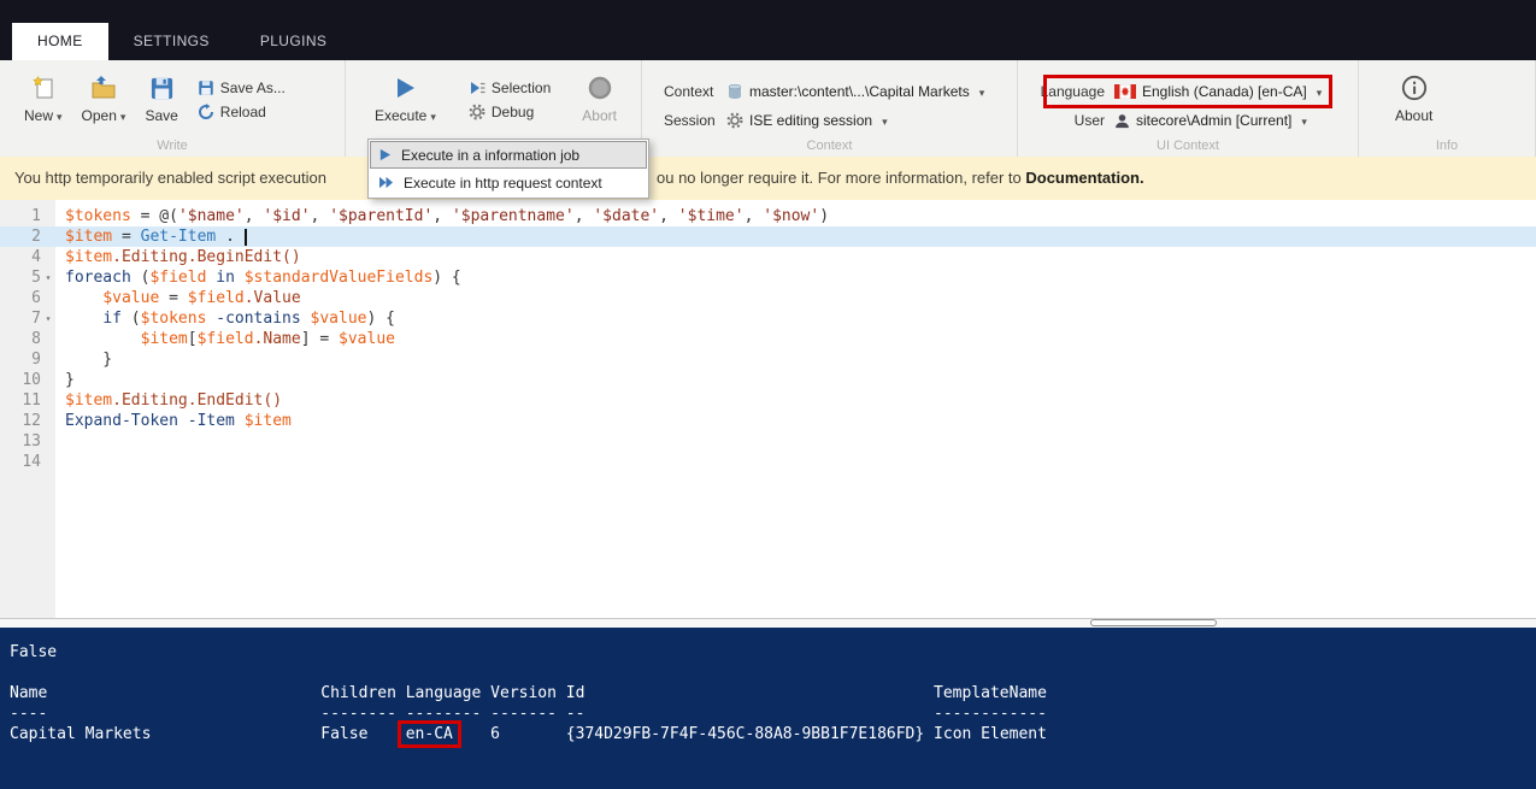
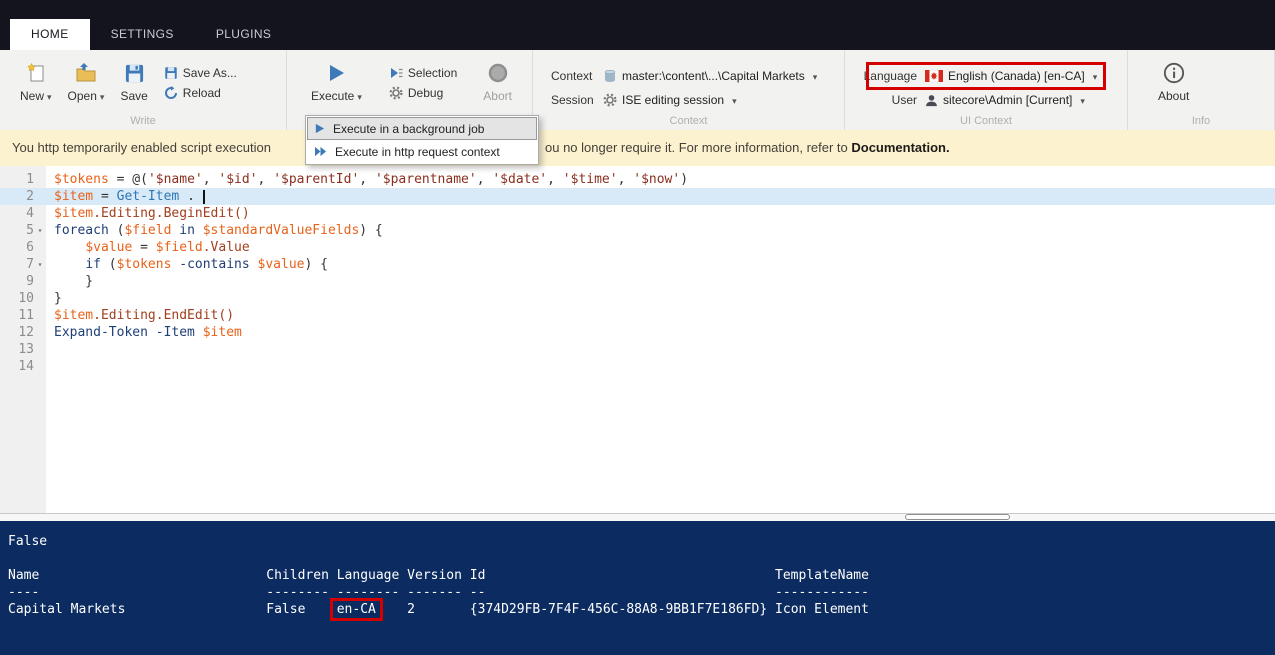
  HOME
  SETTINGS
  PLUGINS
  New
  Open
  Save
  Save As...
  Reload
  Write
  Execute
  Selection
  Debug
  Abort
  Context
  master:\content\...\Capital Markets
  Session
  ISE editing session
  Context
  Language
  English (Canada) [en-CA]
  User
  sitecore\Admin [Current]
  UI Context
  About
  Info
  You http temporarily enabled script execution
  ou no longer require it. For more information, refer to Documentation.
  1
  $tokens = @('$name', '$id', '$parentId', '$parentname', '$date', '$time', '$now')
  2
  $item = Get-Item .
  4
  $item.Editing.BeginEdit()
  5
  ▾
  foreach ($field in $standardValueFields) {
  6
  $value = $field.Value
  7
  ▾
  if ($tokens -contains $value) {
- 8
- $item[$field.Name] = $value
  9
  }
  10
  }
  11
  $item.Editing.EndEdit()
  12
  Expand-Token -Item $item
  13
  14
  False
  Name Children Language Version Id TemplateName
  ---- -------- -------- ------- -- ------------
- Capital Markets False en-CA 6 {374D29FB-7F4F-456C-88A8-9BB1F7E186FD} Icon Element
+ Capital Markets False en-CA 2 {374D29FB-7F4F-456C-88A8-9BB1F7E186FD} Icon Element
- Execute in a information job
+ Execute in a background job
  Execute in http request context
